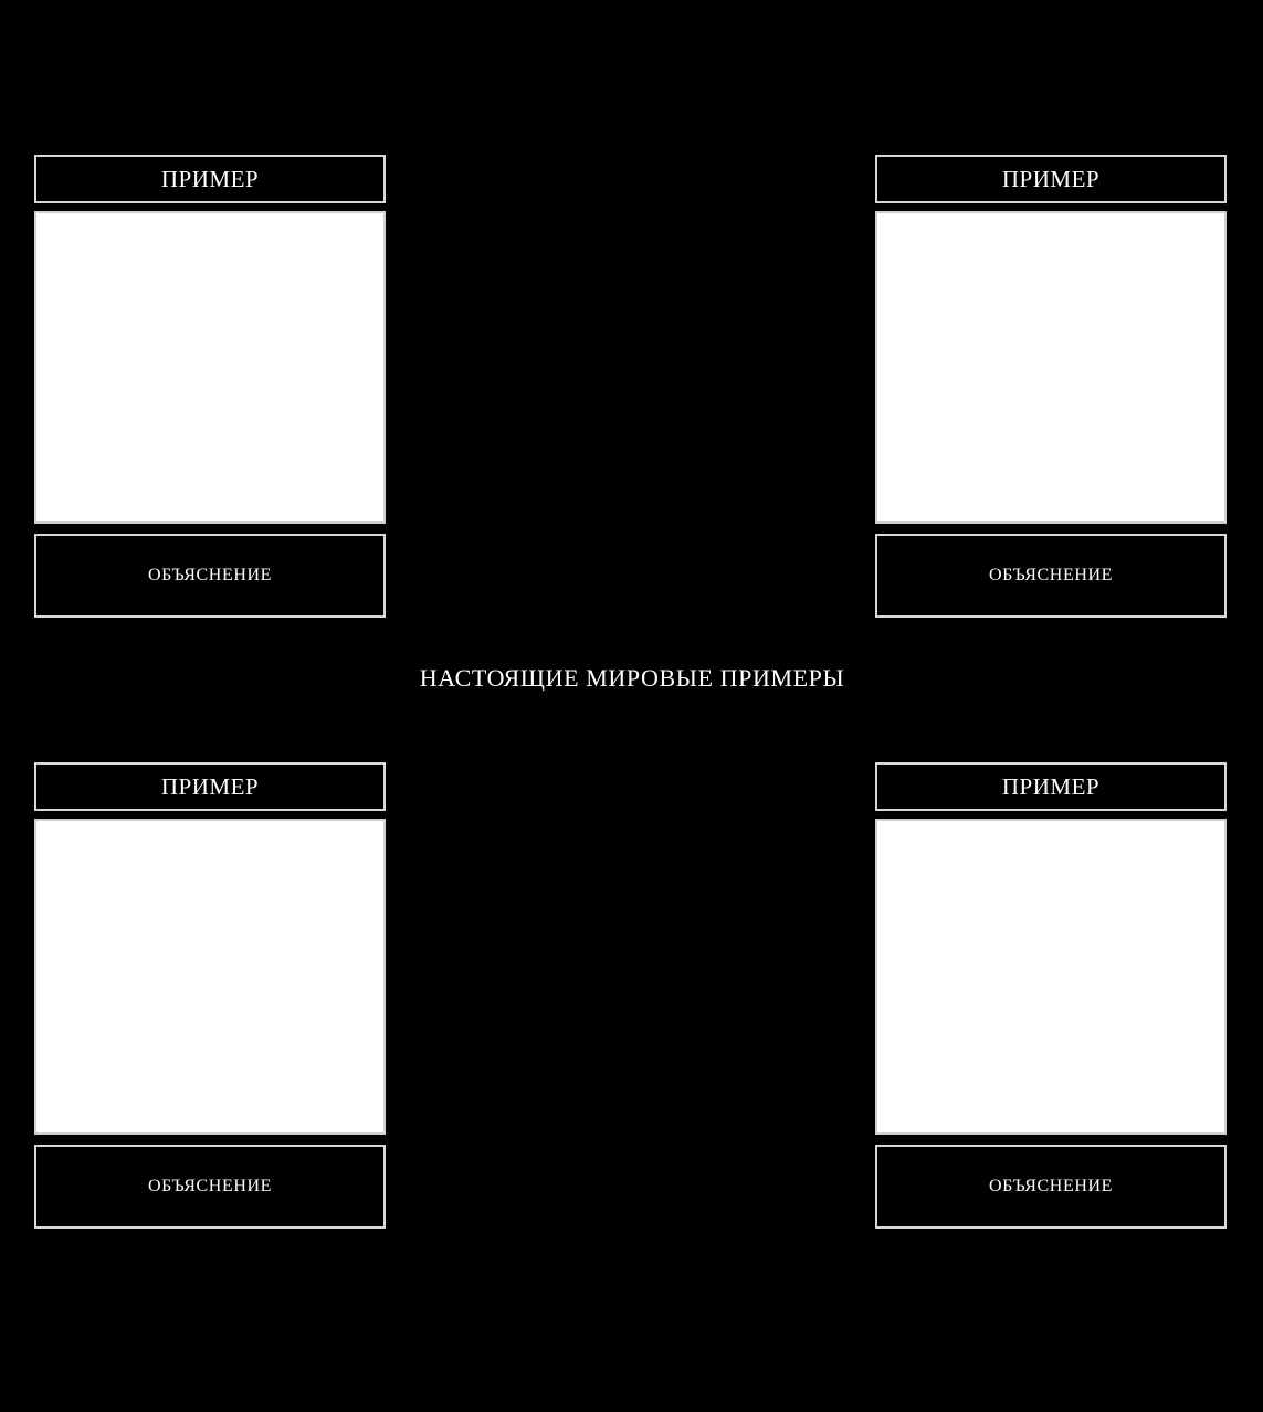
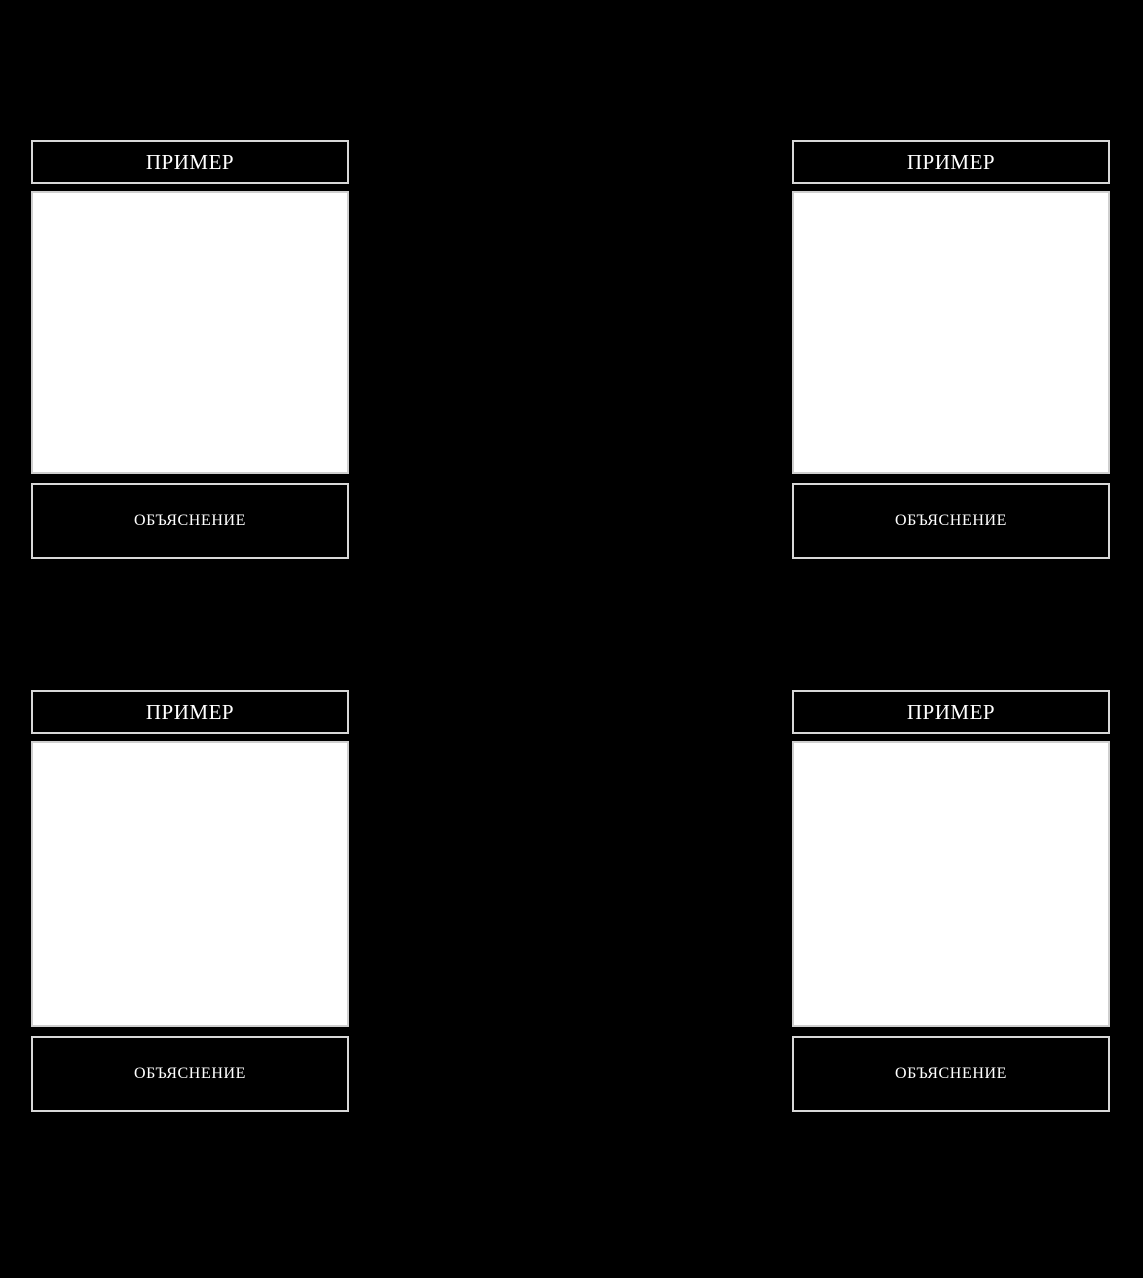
  ПРИМЕР
  ОБЪЯСНЕНИЕ
  ПРИМЕР
  ОБЪЯСНЕНИЕ
- НАСТОЯЩИЕ МИРОВЫЕ ПРИМЕРЫ
  ПРИМЕР
  ОБЪЯСНЕНИЕ
  ПРИМЕР
  ОБЪЯСНЕНИЕ
